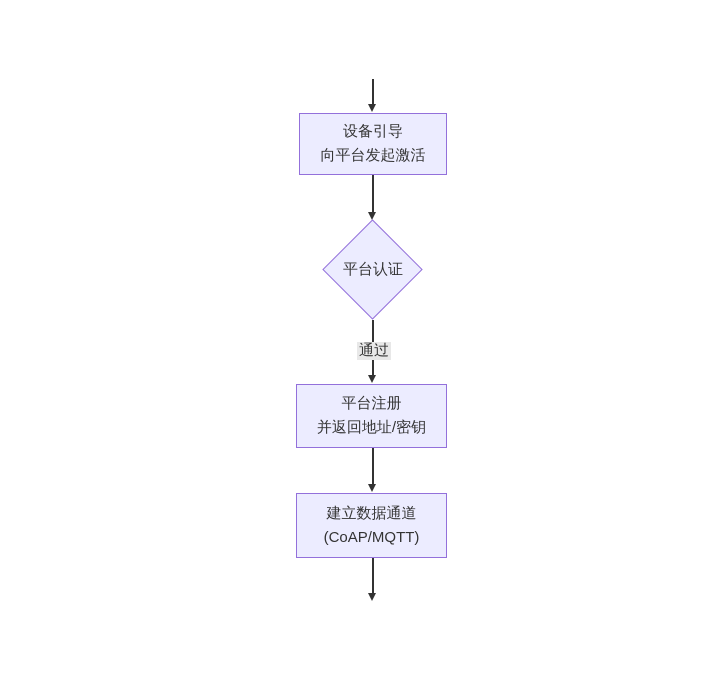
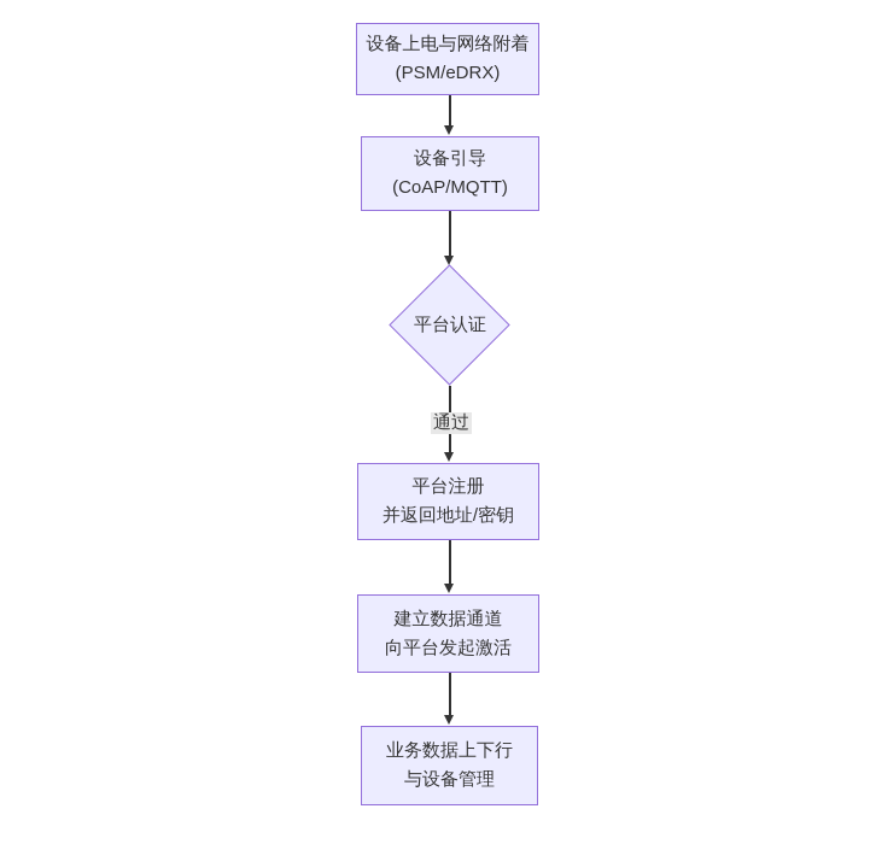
+ 设备上电与网络附着
+ (PSM/eDRX)
  设备引导
- 向平台发起激活
+ (CoAP/MQTT)
  平台认证
  通过
  平台注册
  并返回地址/密钥
  建立数据通道
- (CoAP/MQTT)
+ 向平台发起激活
+ 业务数据上下行
+ 与设备管理
